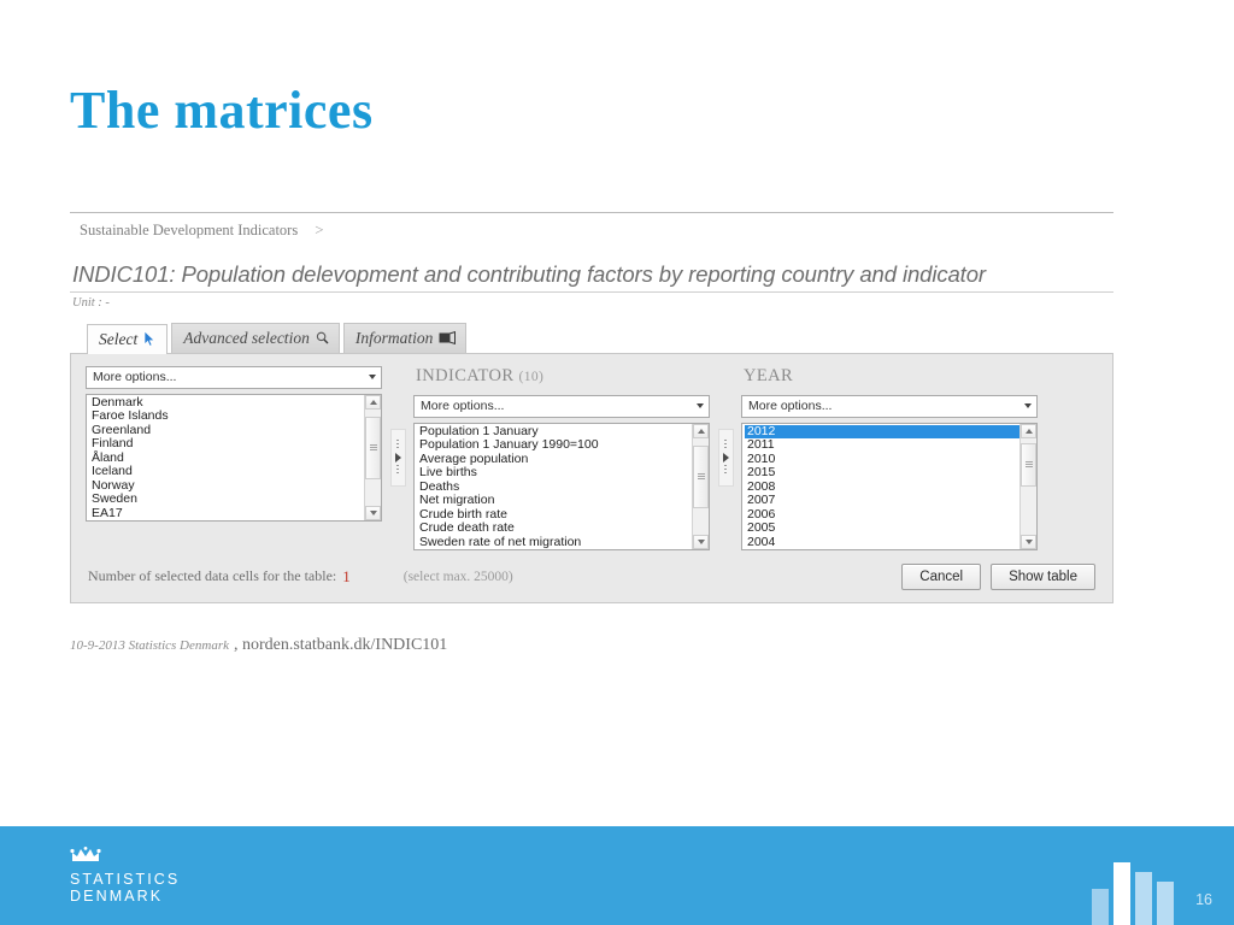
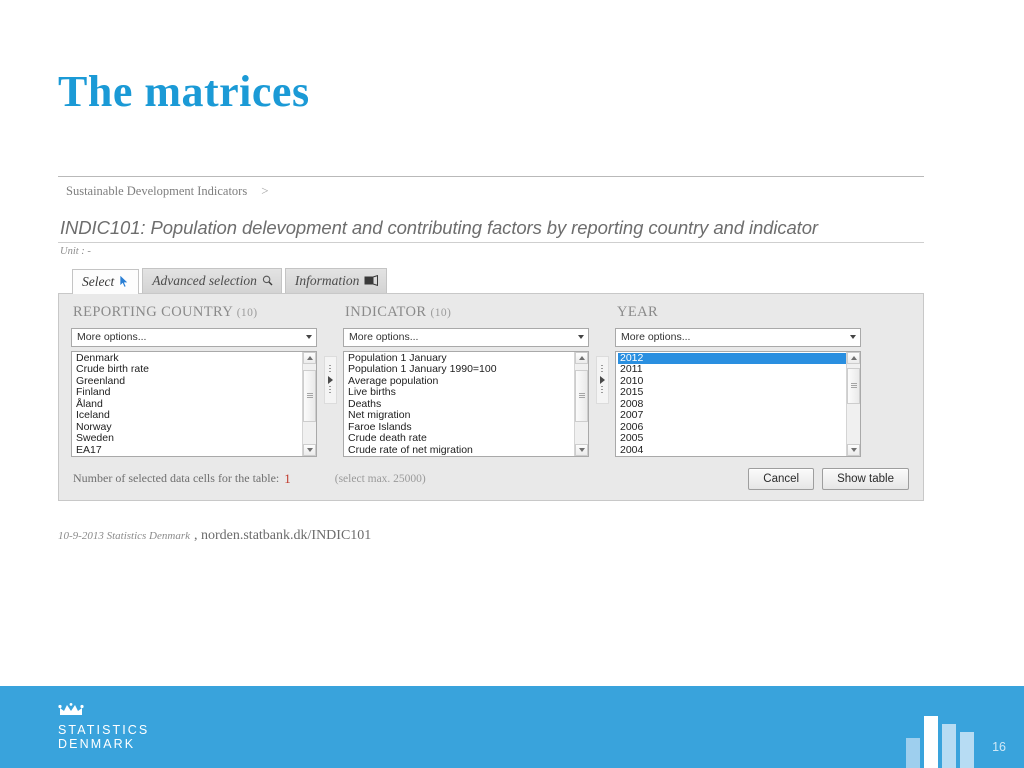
  The matrices
  Sustainable Development Indicators
  >
  INDIC101: Population delevopment and contributing factors by reporting country and indicator
  Unit : -
  Select
  Advanced selection
  Information
+ REPORTING COUNTRY (10)
  More options...
  Denmark
- Faroe Islands
+ Crude birth rate
  Greenland
  Finland
  Åland
  Iceland
  Norway
  Sweden
  EA17
  INDICATOR (10)
  More options...
  Population 1 January
  Population 1 January 1990=100
  Average population
  Live births
  Deaths
  Net migration
- Crude birth rate
+ Faroe Islands
  Crude death rate
- Sweden rate of net migration
+ Crude rate of net migration
  YEAR
  More options...
  2012
  2011
  2010
  2015
  2008
  2007
  2006
  2005
  2004
  Number of selected data cells for the table:
  1
  (select max. 25000)
  Cancel
  Show table
  10-9-2013 Statistics Denmark
  , norden.statbank.dk/INDIC101
  STATISTICS
  DENMARK
  16
